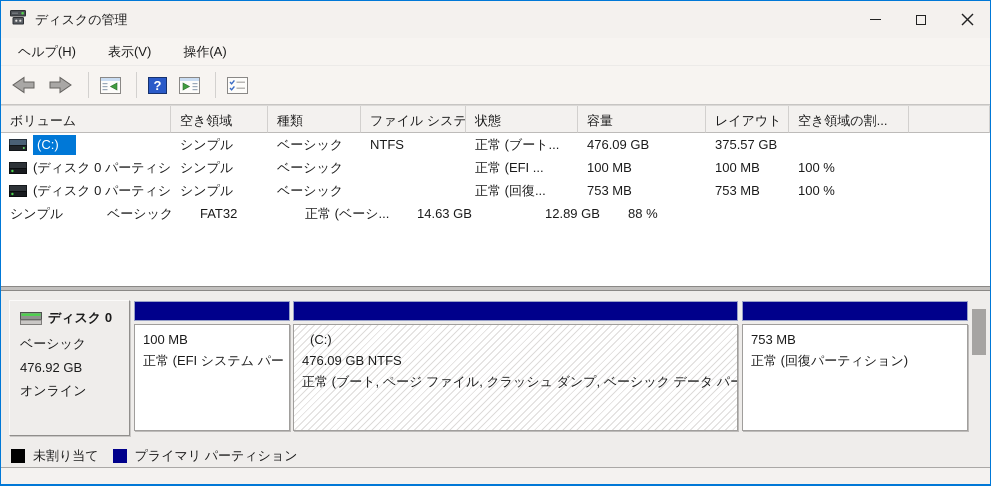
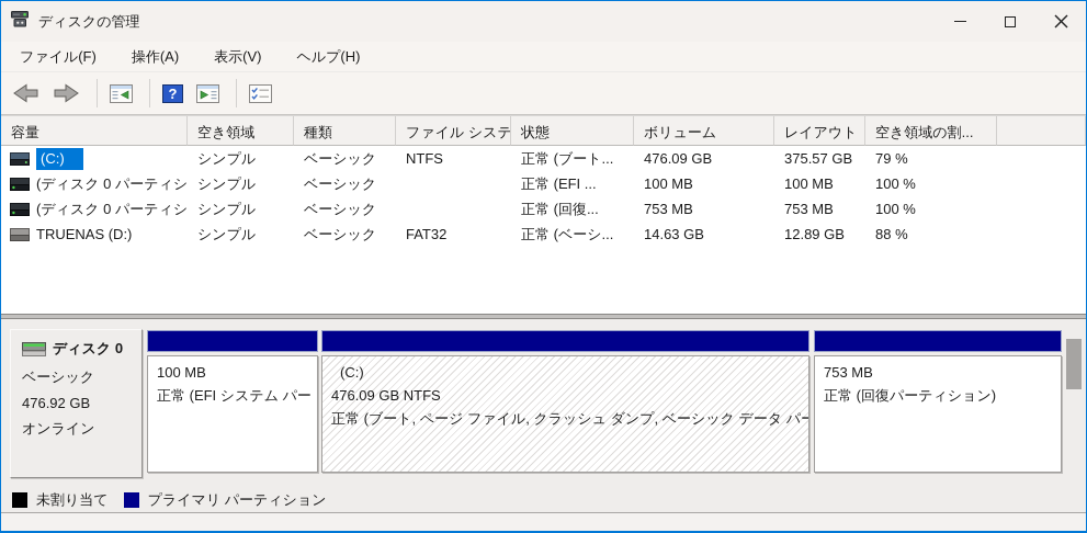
  ディスクの管理
+ ファイル(F)
- ヘルプ(H)
+ 操作(A)
  表示(V)
- 操作(A)
+ ヘルプ(H)
  ?
- ボリューム
+ 容量
  空き領域
  種類
  ファイル システ
  状態
- 容量
+ ボリューム
  レイアウト
  空き領域の割...
  (C:)
  シンプル
  ベーシック
  NTFS
  正常 (ブート...
  476.09 GB
  375.57 GB
+ 79 %
  (ディスク 0 パーティシ
  シンプル
  ベーシック
  正常 (EFI ...
  100 MB
  100 MB
  100 %
  (ディスク 0 パーティシ
  シンプル
  ベーシック
  正常 (回復...
  753 MB
  753 MB
  100 %
+ TRUENAS (D:)
  シンプル
  ベーシック
  FAT32
  正常 (ベーシ...
  14.63 GB
  12.89 GB
  88 %
  ディスク 0
  ベーシック
  476.92 GB
  オンライン
  100 MB
  正常 (EFI システム パー
  (C:)
  476.09 GB NTFS
  正常 (ブート, ページ ファイル, クラッシュ ダンプ, ベーシック データ パー
  753 MB
  正常 (回復パーティション)
  未割り当て
  プライマリ パーティション
